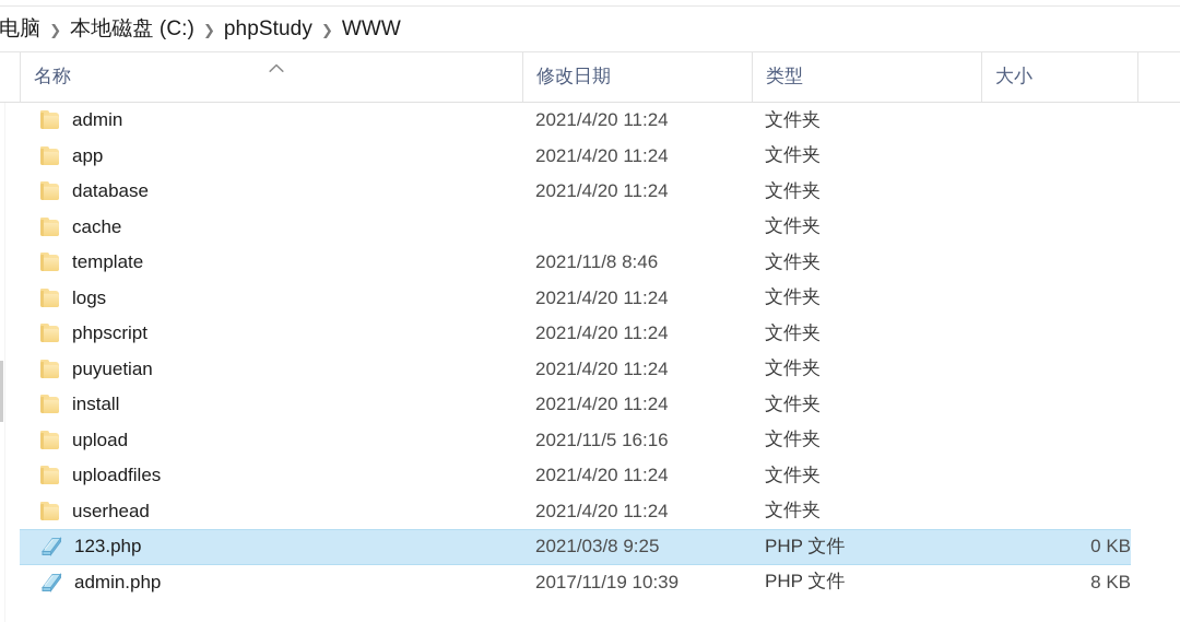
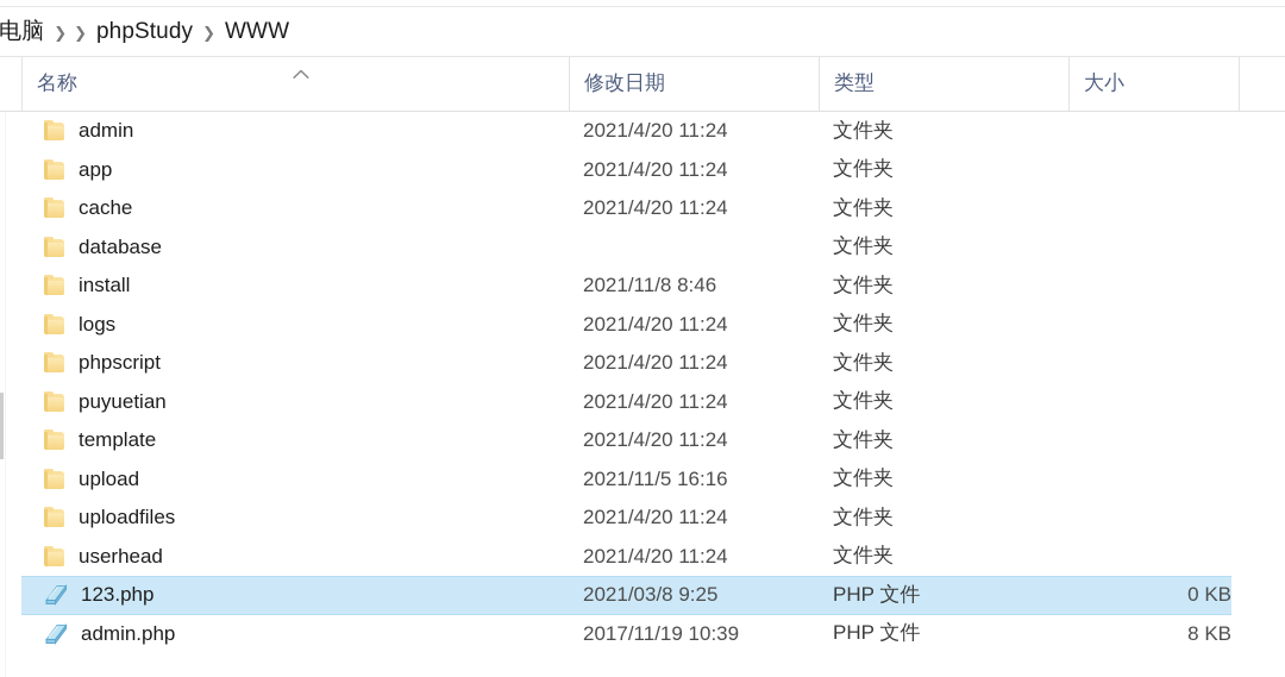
  电脑
  ❯
- 本地磁盘 (C:)
  ❯
  phpStudy
  ❯
  WWW
  名称
  修改日期
  类型
  大小
  admin
  2021/4/20 11:24
  文件夹
  app
  2021/4/20 11:24
  文件夹
- database
+ cache
  2021/4/20 11:24
  文件夹
- cache
+ database
  文件夹
- template
+ install
  2021/11/8 8:46
  文件夹
  logs
  2021/4/20 11:24
  文件夹
  phpscript
  2021/4/20 11:24
  文件夹
  puyuetian
  2021/4/20 11:24
  文件夹
- install
+ template
  2021/4/20 11:24
  文件夹
  upload
  2021/11/5 16:16
  文件夹
  uploadfiles
  2021/4/20 11:24
  文件夹
  userhead
  2021/4/20 11:24
  文件夹
  123.php
  2021/03/8 9:25
  PHP 文件
  0 KB
  admin.php
  2017/11/19 10:39
  PHP 文件
  8 KB
